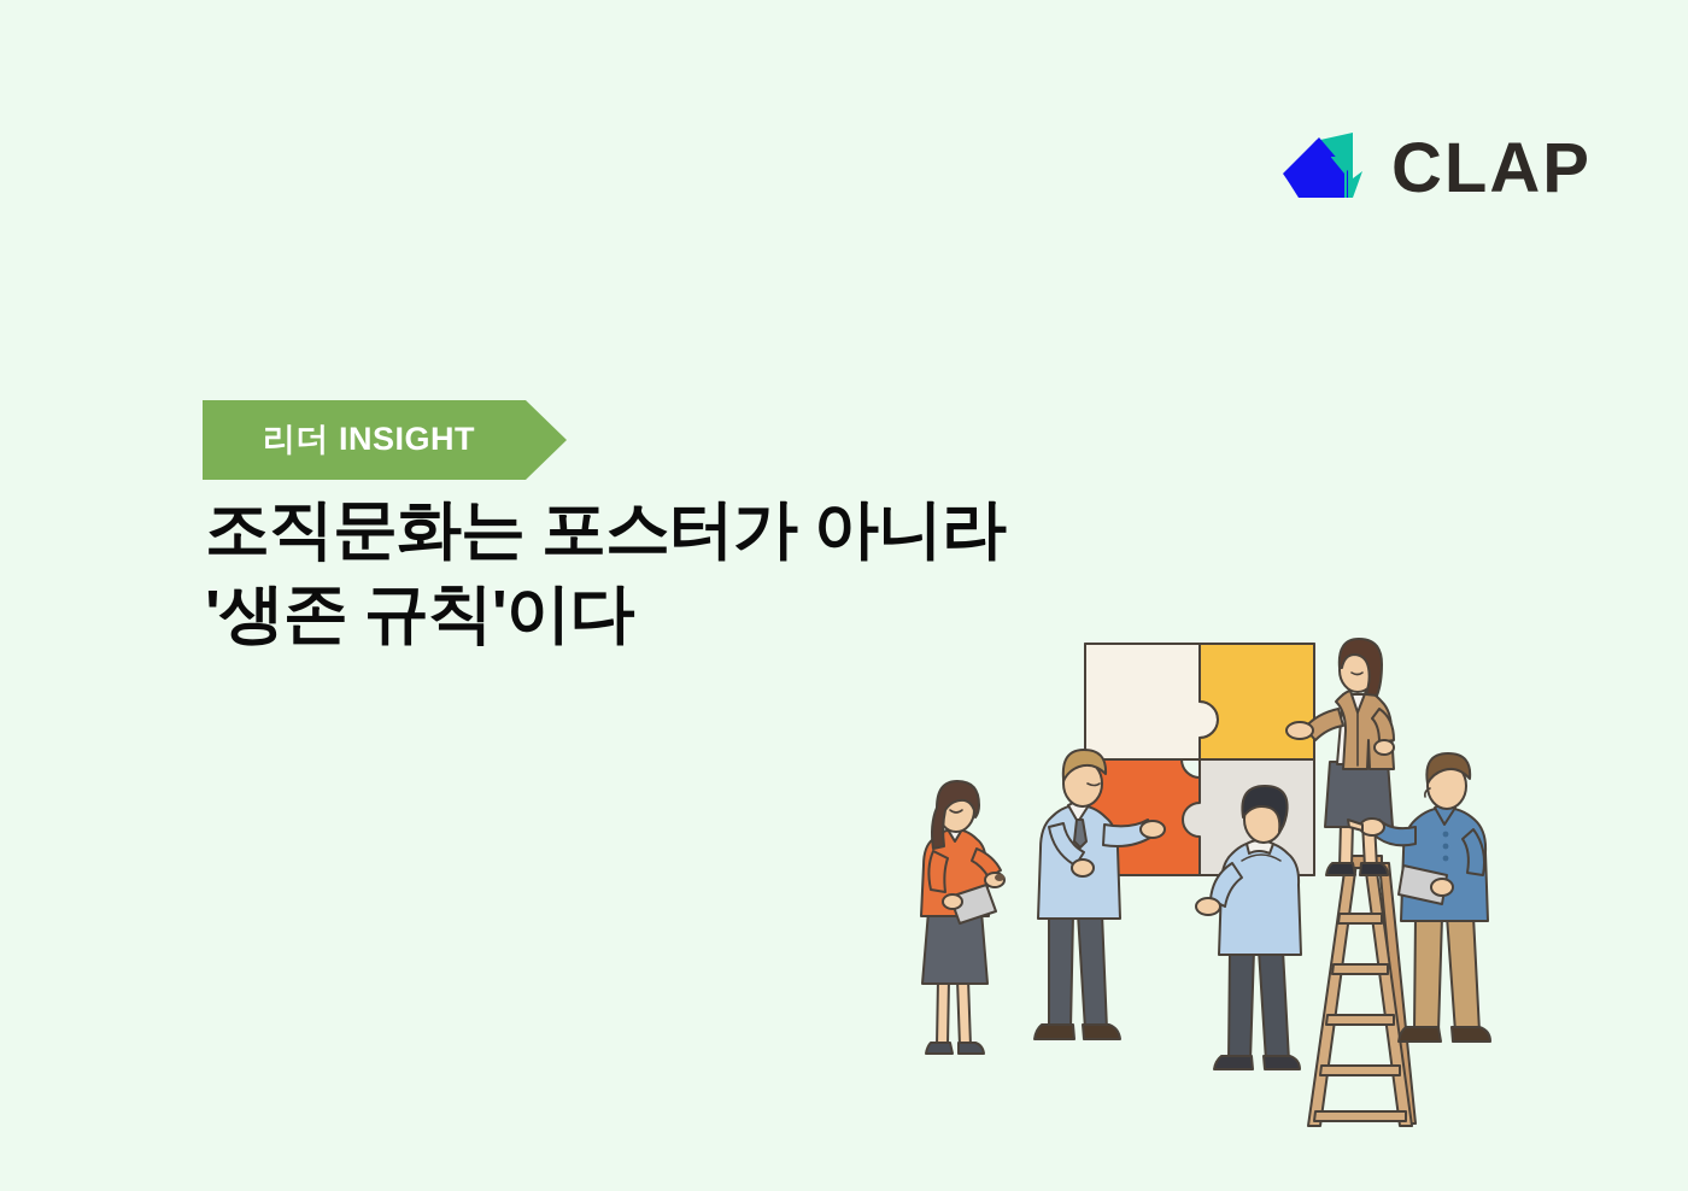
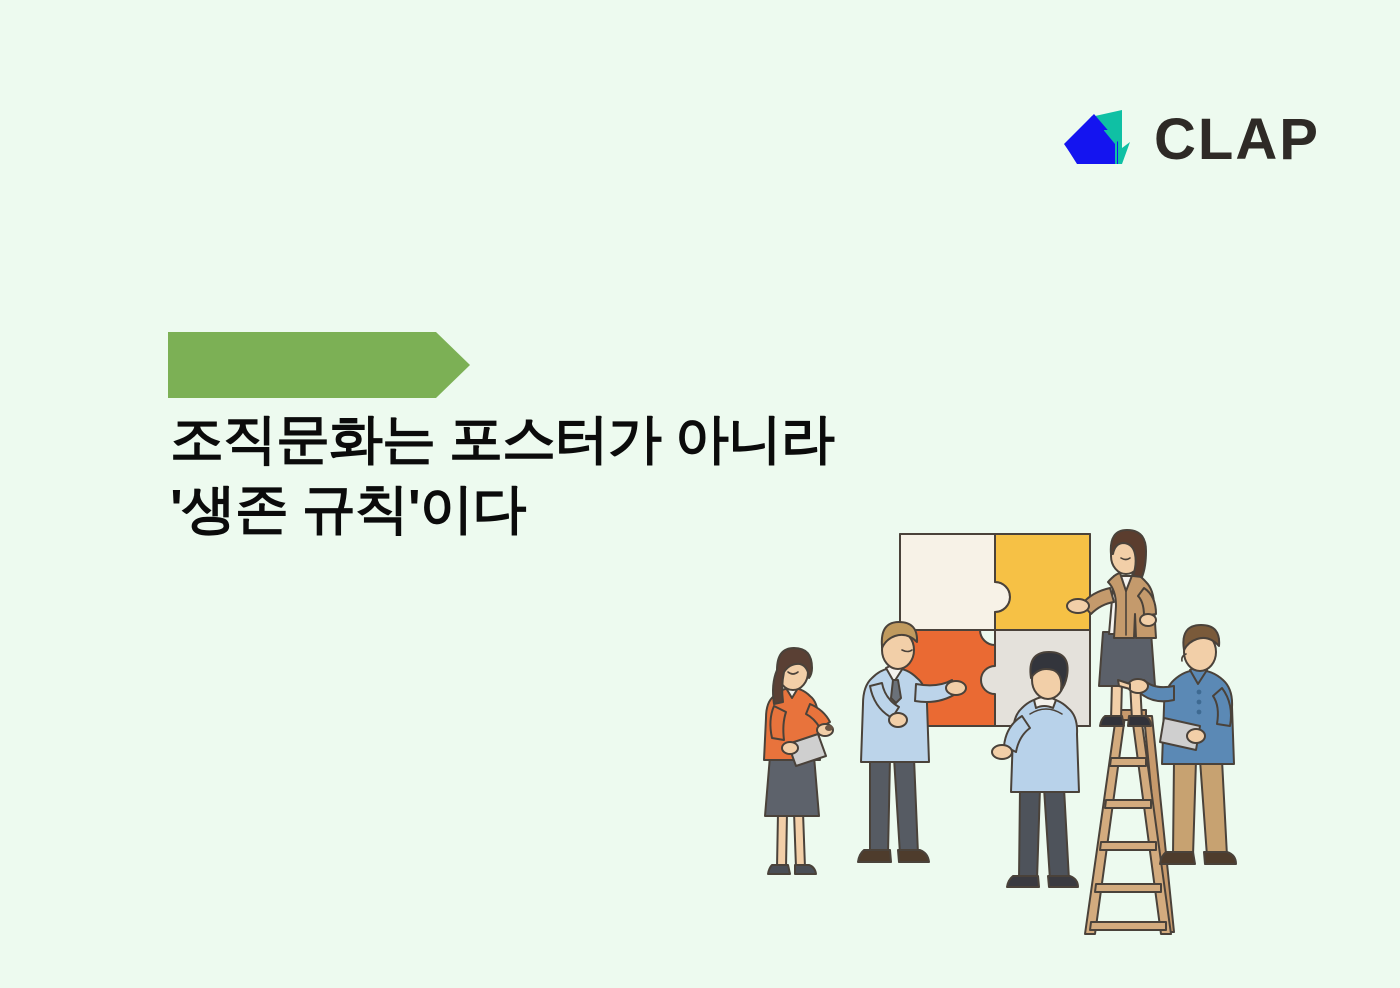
  CLAP
- 리더 INSIGHT
  조직문화는 포스터가 아니라
  '생존 규칙'이다
